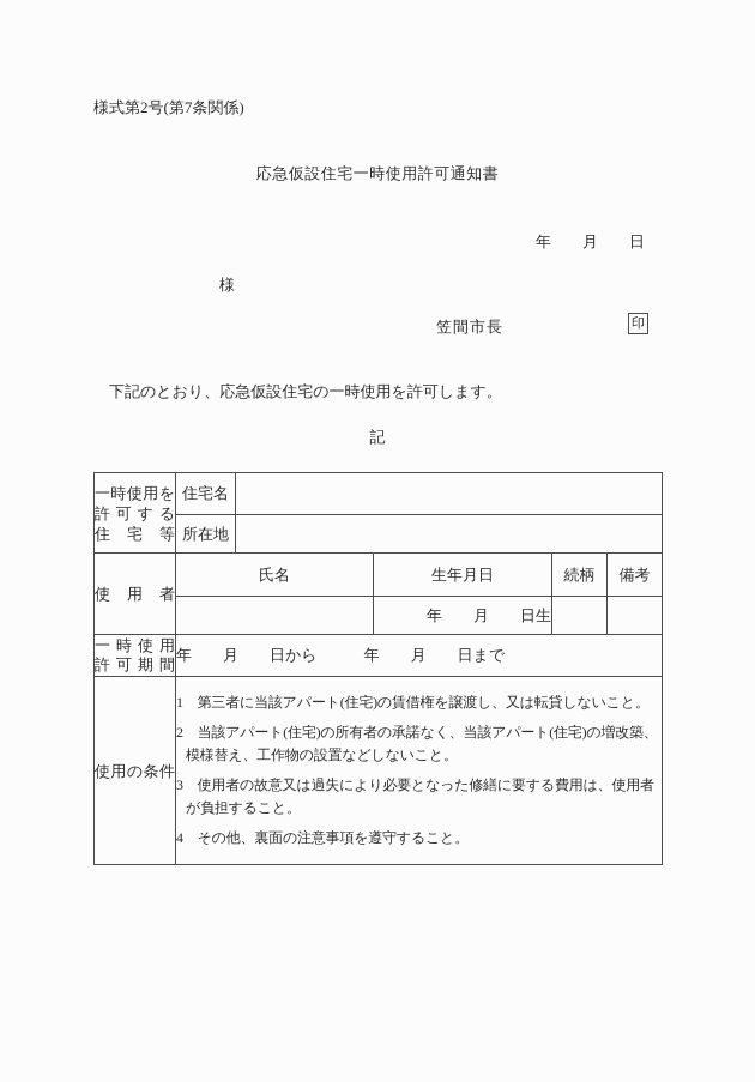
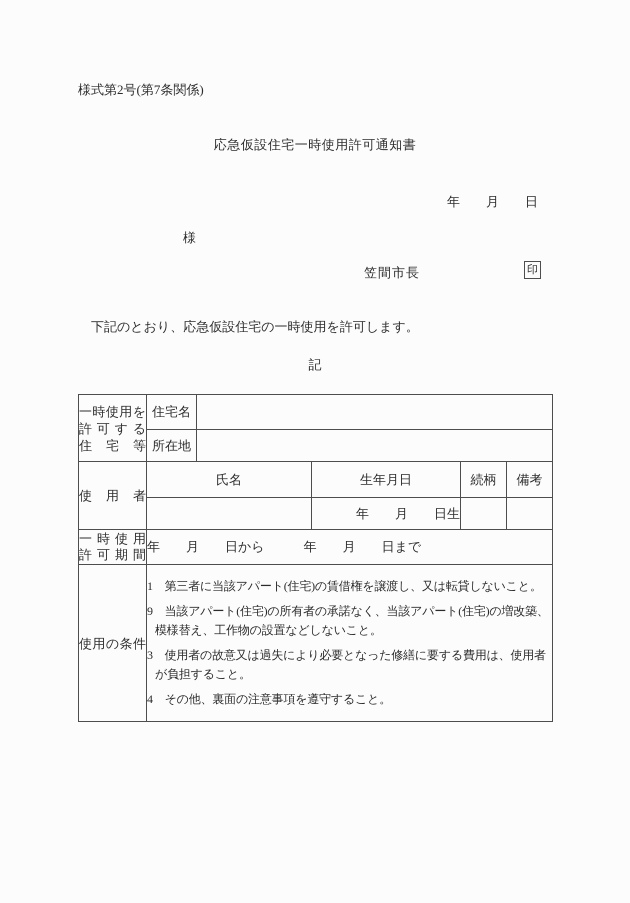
  様式第2号(第7条関係)
  応急仮設住宅一時使用許可通知書
  年 月 日
  様
  笠間市長
  印
  下記のとおり、応急仮設住宅の一時使用を許可します。
  記
  一時使用を 許可する 住宅等	住宅名
  所在地
  使用者	氏名	生年月日	続柄	備考
  	年 月 日生
  一時使用 許可期間	年 月 日から 年 月 日まで
- 使用の条件	1 第三者に当該アパート(住宅)の賃借権を譲渡し、又は転貸しないこと。 2 当該アパート(住宅)の所有者の承諾なく、当該アパート(住宅)の増改築、模様替え、工作物の設置などしないこと。 3 使用者の故意又は過失により必要となった修繕に要する費用は、使用者が負担すること。 4 その他、裏面の注意事項を遵守すること。
+ 使用の条件	1 第三者に当該アパート(住宅)の賃借権を譲渡し、又は転貸しないこと。 9 当該アパート(住宅)の所有者の承諾なく、当該アパート(住宅)の増改築、模様替え、工作物の設置などしないこと。 3 使用者の故意又は過失により必要となった修繕に要する費用は、使用者が負担すること。 4 その他、裏面の注意事項を遵守すること。
